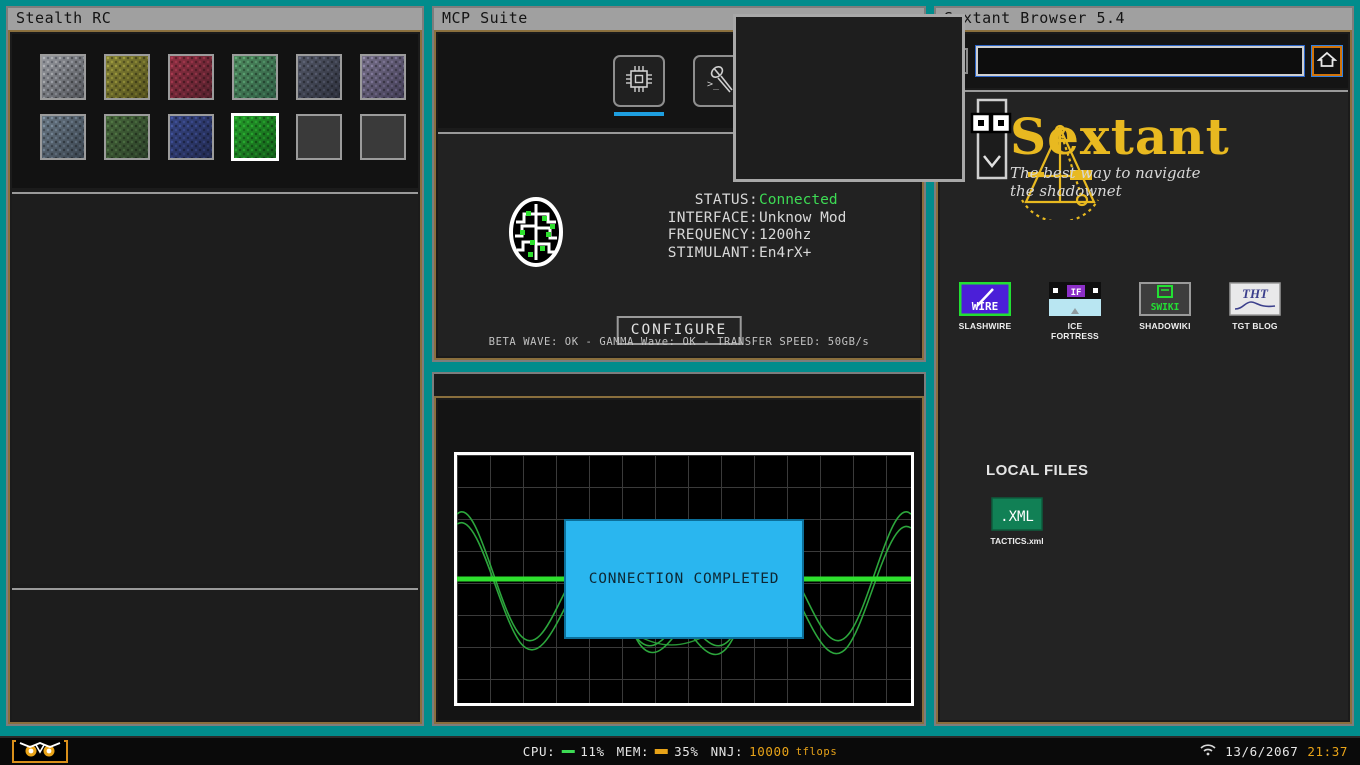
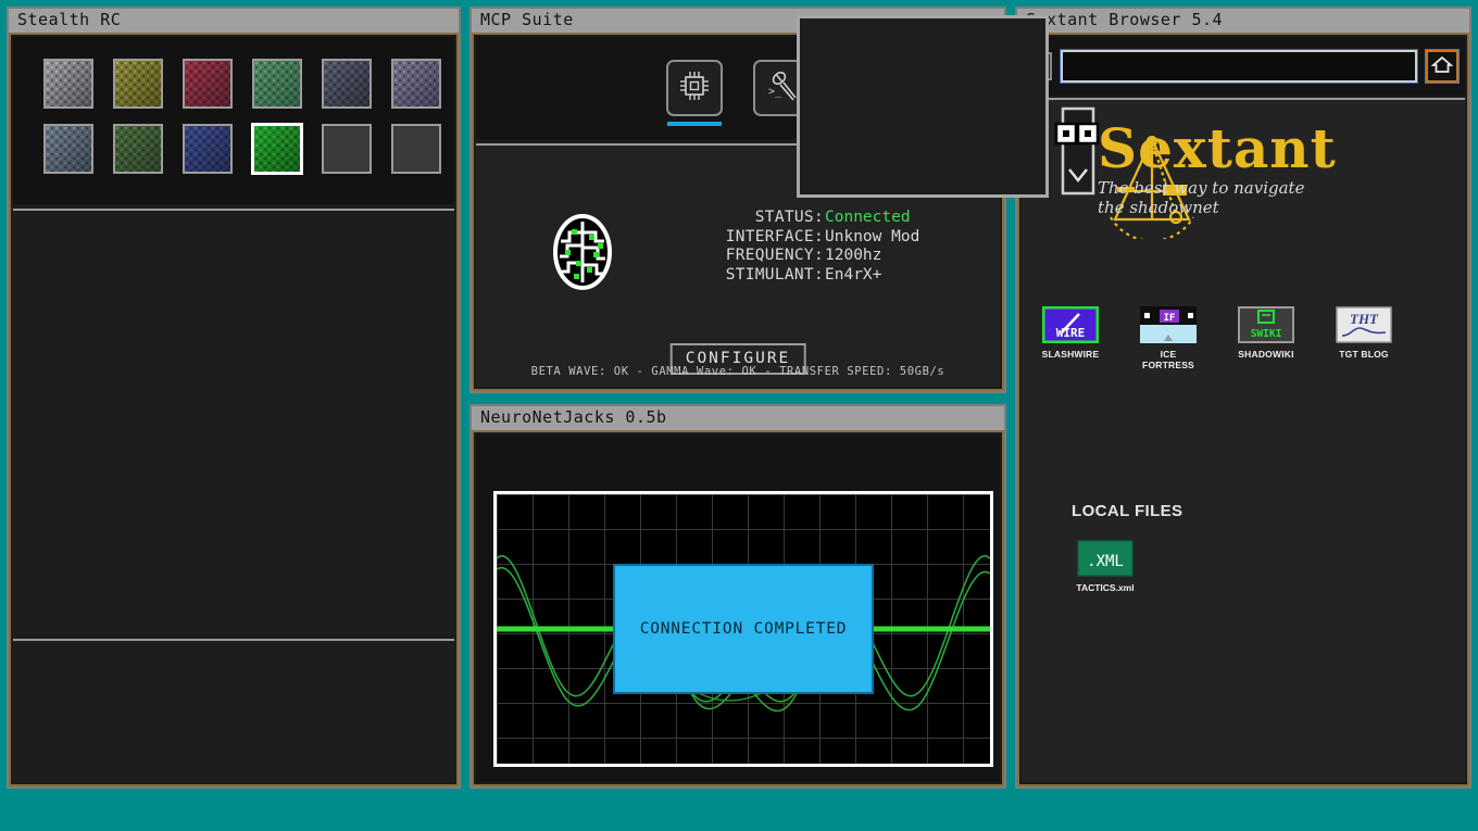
  Stealth RC
  MCP Suite
  >_
  STATUS:
  Connected
  INTERFACE:
  Unknow Mod
  FREQUENCY:
  1200hz
  STIMULANT:
  En4rX+
  CONFIGURE
  BETA WAVE: OK - GAMMA Wave: OK - TRANSFER SPEED: 50GB/s
+ NeuroNetJacks 0.5b
  CONNECTION COMPLETED
  xtant Browser 5.4
  Sextant
  The best way to navigate the shadownet
  WIRE
  SLASHWIRE
  IF
  ICE FORTRESS
  SWIKI
  SHADOWIKI
  THT
  TGT BLOG
  LOCAL FILES
  .XML
  TACTICS.xml
- CPU:
- 11%
- MEM:
- 35%
- NNJ:
- 10000
- tflops
- 13/6/2067
- 21:37
